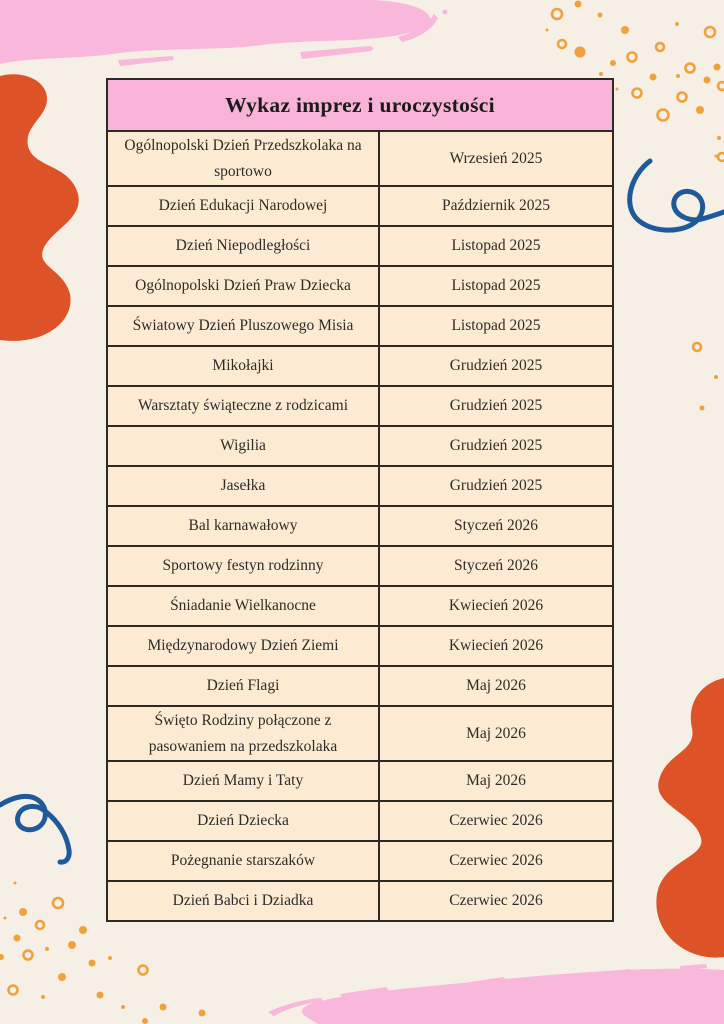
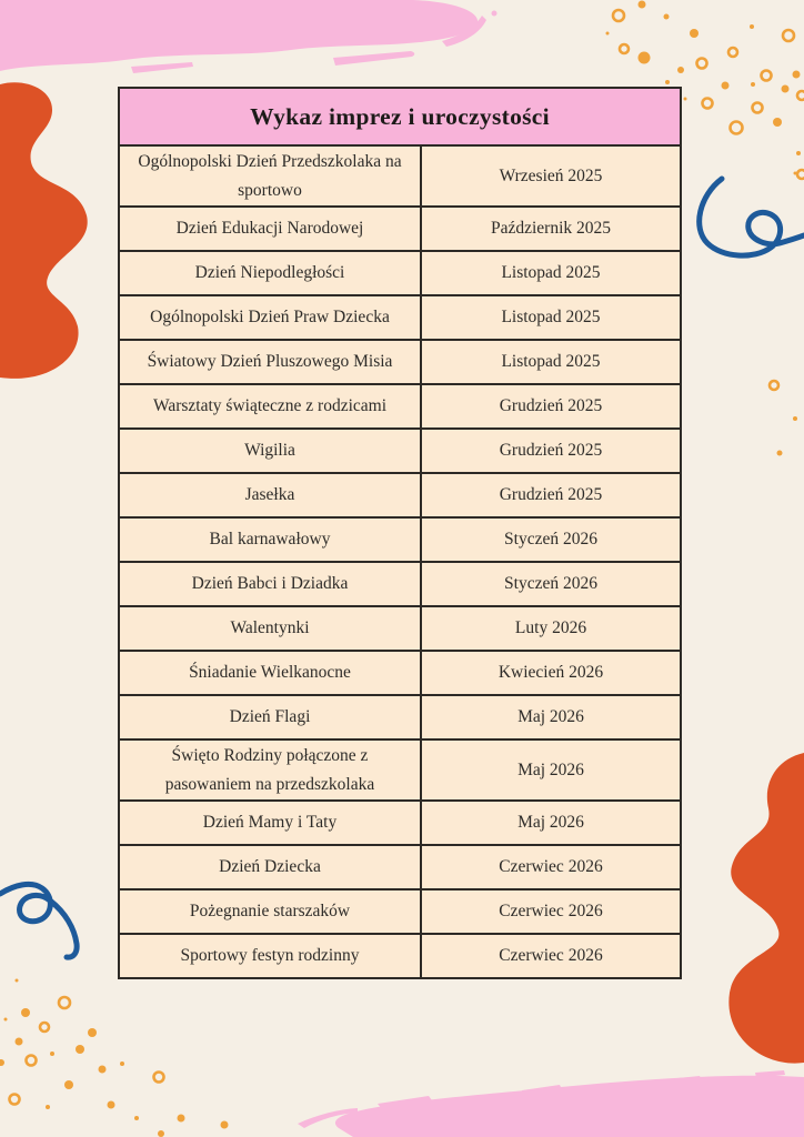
  Wykaz imprez i uroczystości
  Ogólnopolski Dzień Przedszkolaka na sportowo	Wrzesień 2025
  Dzień Edukacji Narodowej	Październik 2025
  Dzień Niepodległości	Listopad 2025
  Ogólnopolski Dzień Praw Dziecka	Listopad 2025
  Światowy Dzień Pluszowego Misia	Listopad 2025
- Mikołajki	Grudzień 2025
  Warsztaty świąteczne z rodzicami	Grudzień 2025
  Wigilia	Grudzień 2025
  Jasełka	Grudzień 2025
  Bal karnawałowy	Styczeń 2026
- Sportowy festyn rodzinny	Styczeń 2026
+ Dzień Babci i Dziadka	Styczeń 2026
+ Walentynki	Luty 2026
  Śniadanie Wielkanocne	Kwiecień 2026
- Międzynarodowy Dzień Ziemi	Kwiecień 2026
  Dzień Flagi	Maj 2026
  Święto Rodziny połączone z pasowaniem na przedszkolaka	Maj 2026
  Dzień Mamy i Taty	Maj 2026
  Dzień Dziecka	Czerwiec 2026
  Pożegnanie starszaków	Czerwiec 2026
- Dzień Babci i Dziadka	Czerwiec 2026
+ Sportowy festyn rodzinny	Czerwiec 2026
